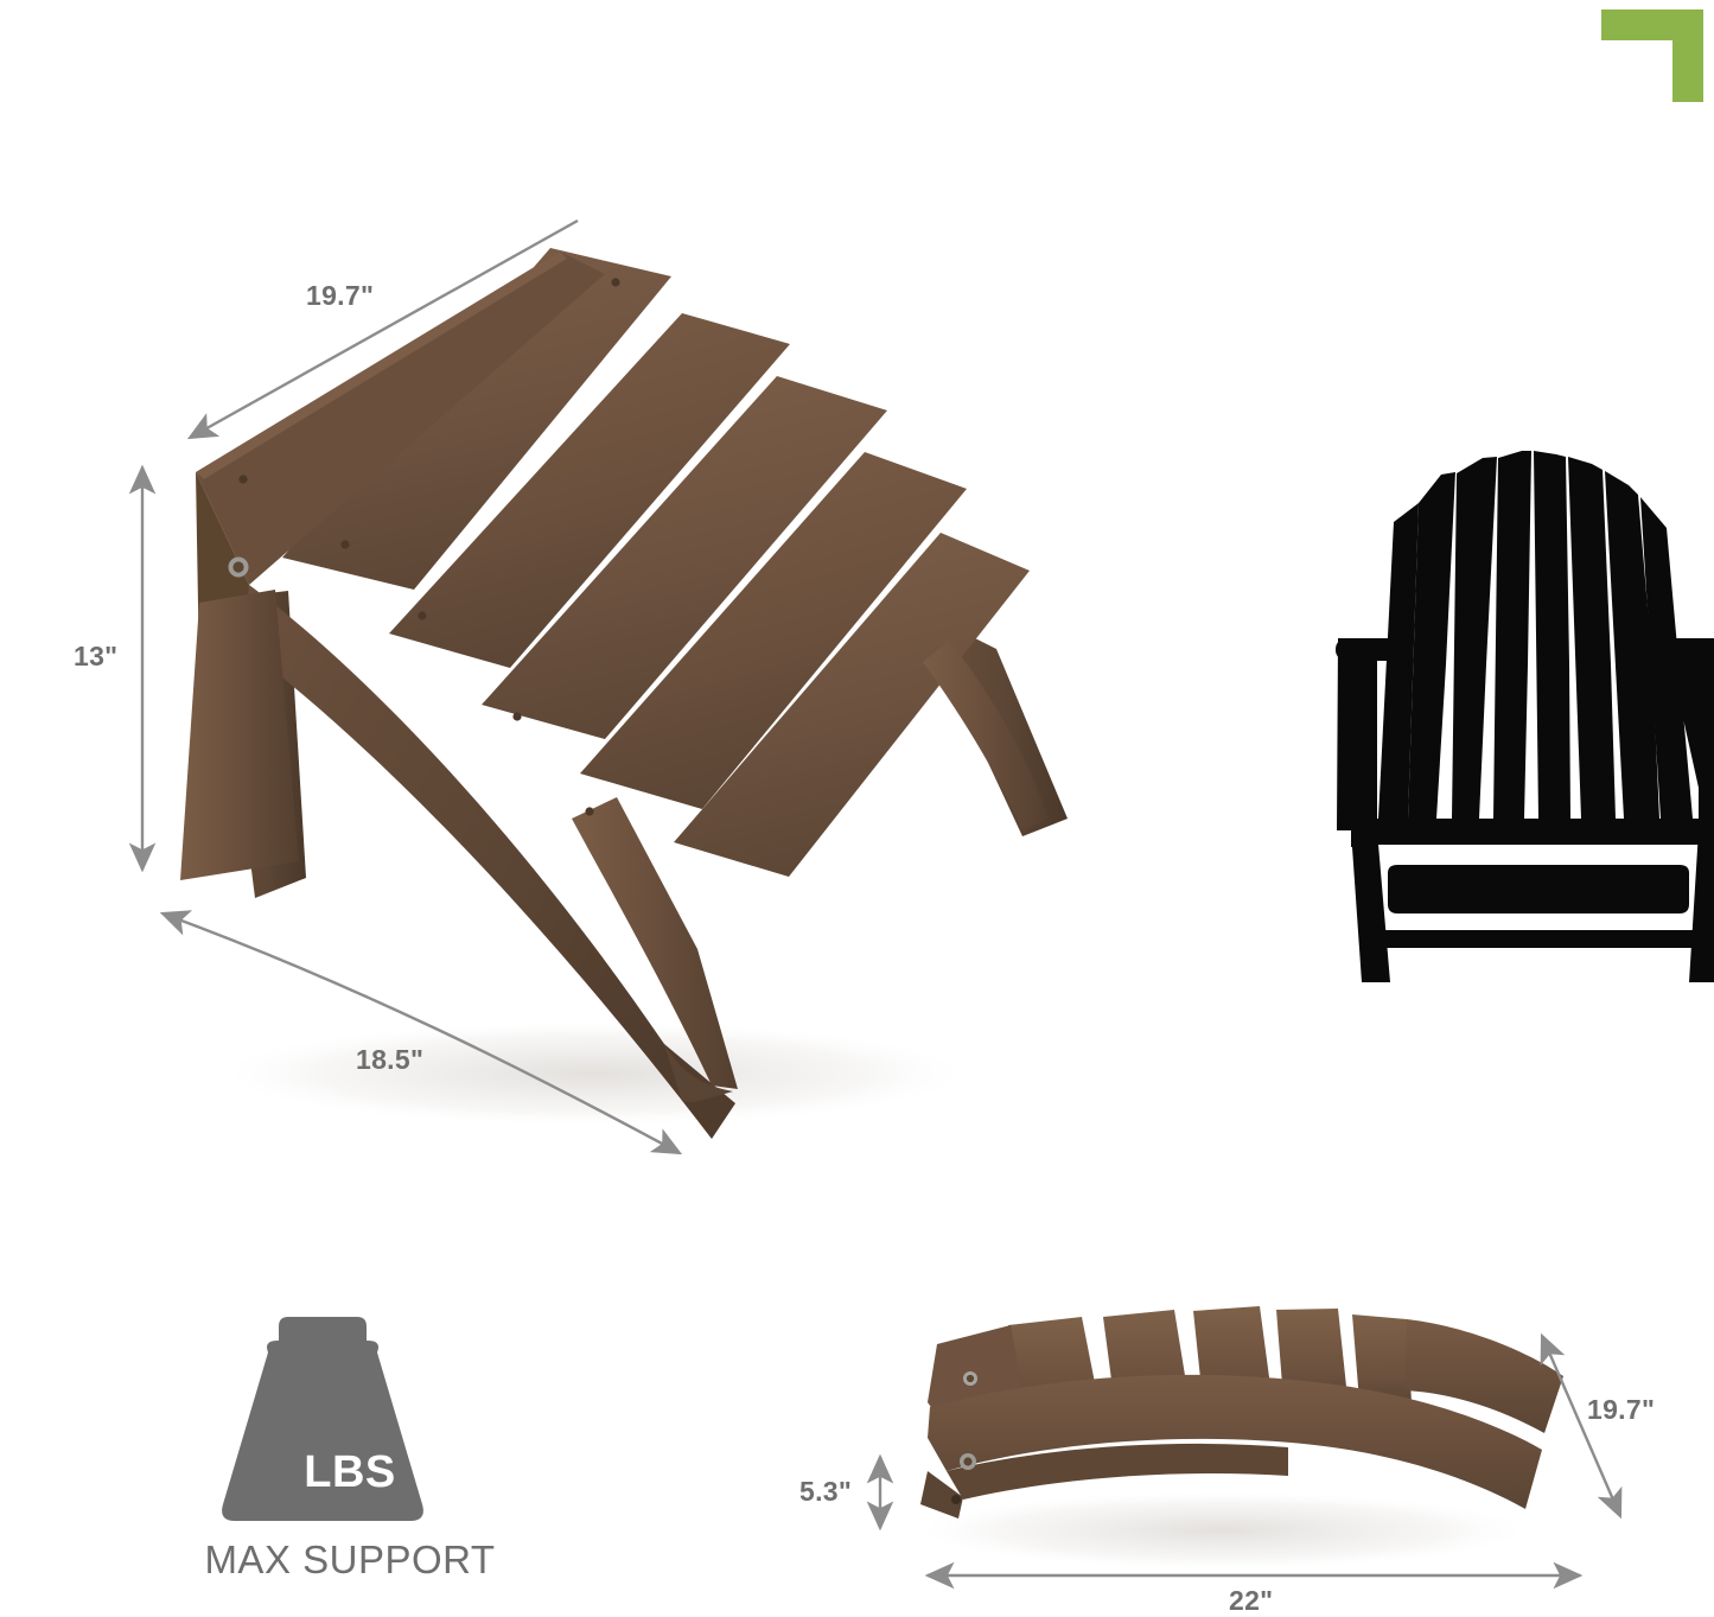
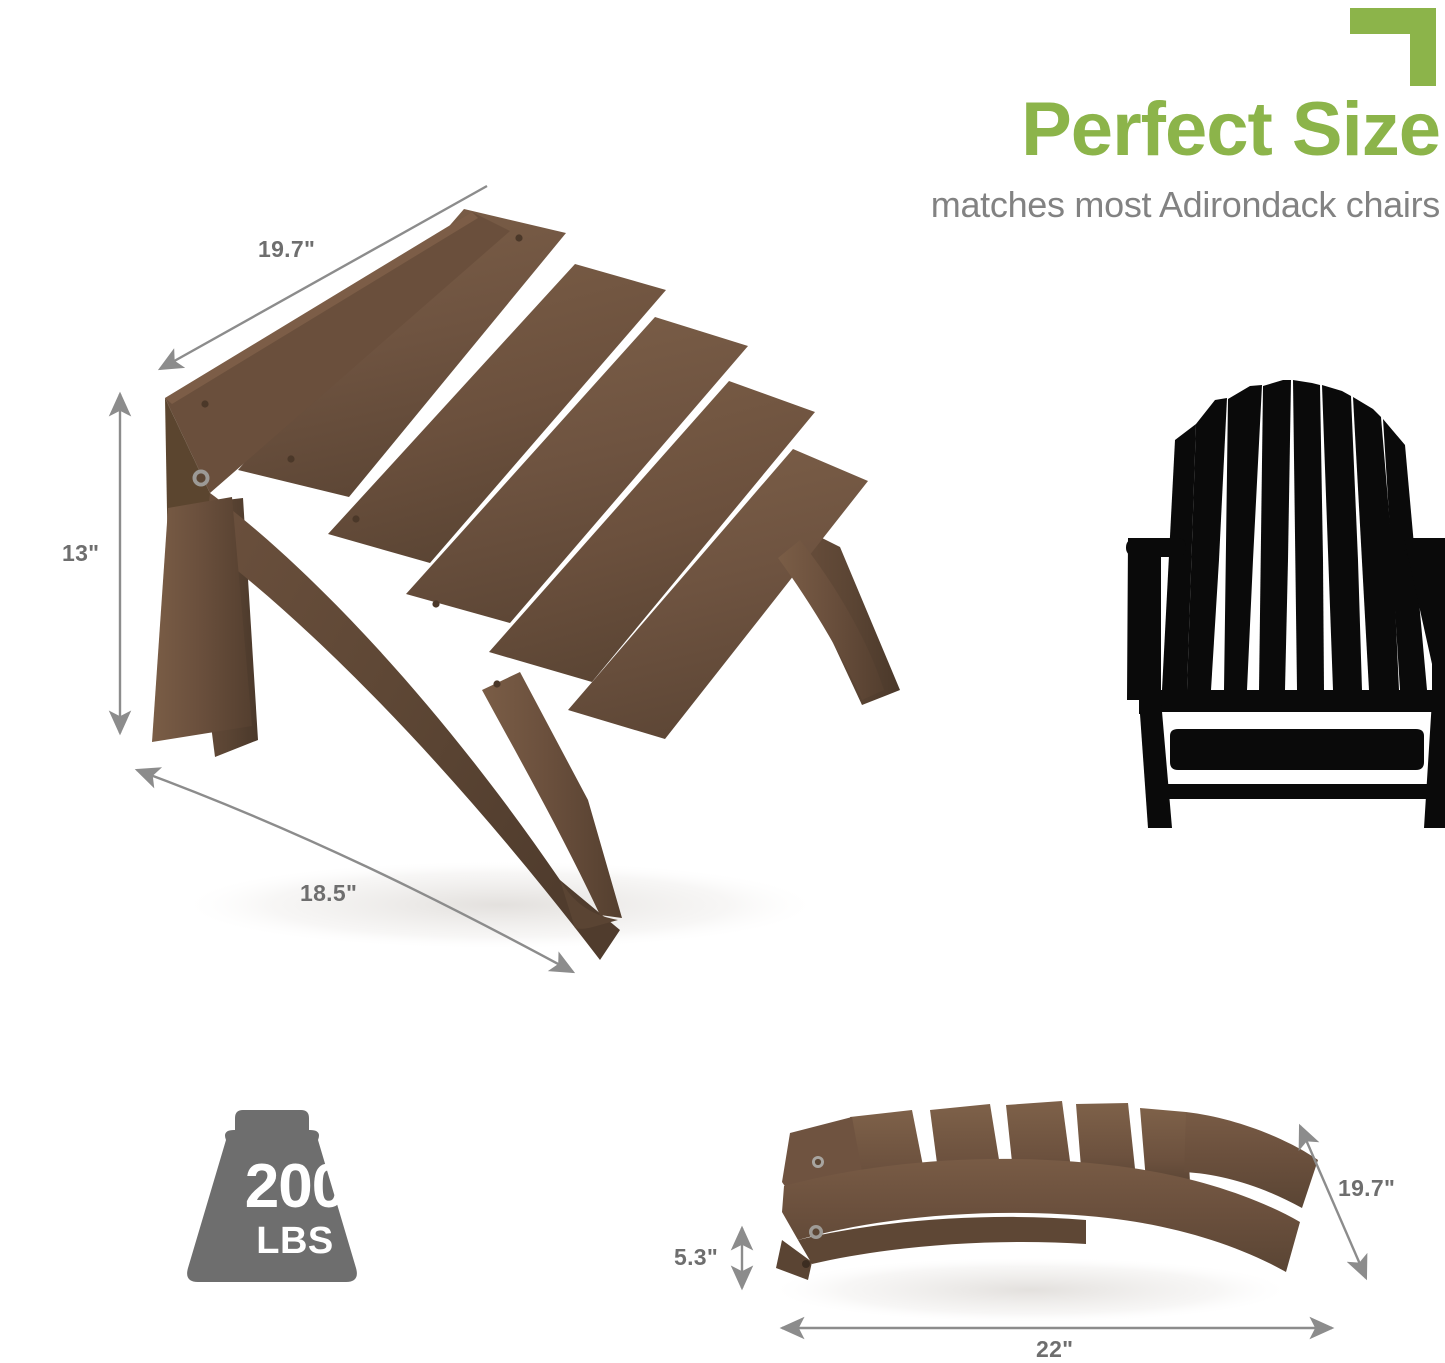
+ Perfect Size
+ matches most Adirondack chairs
  19.7"
  13"
  18.5"
  5.3"
  19.7"
  22"
+ 200
  LBS
- MAX SUPPORT
